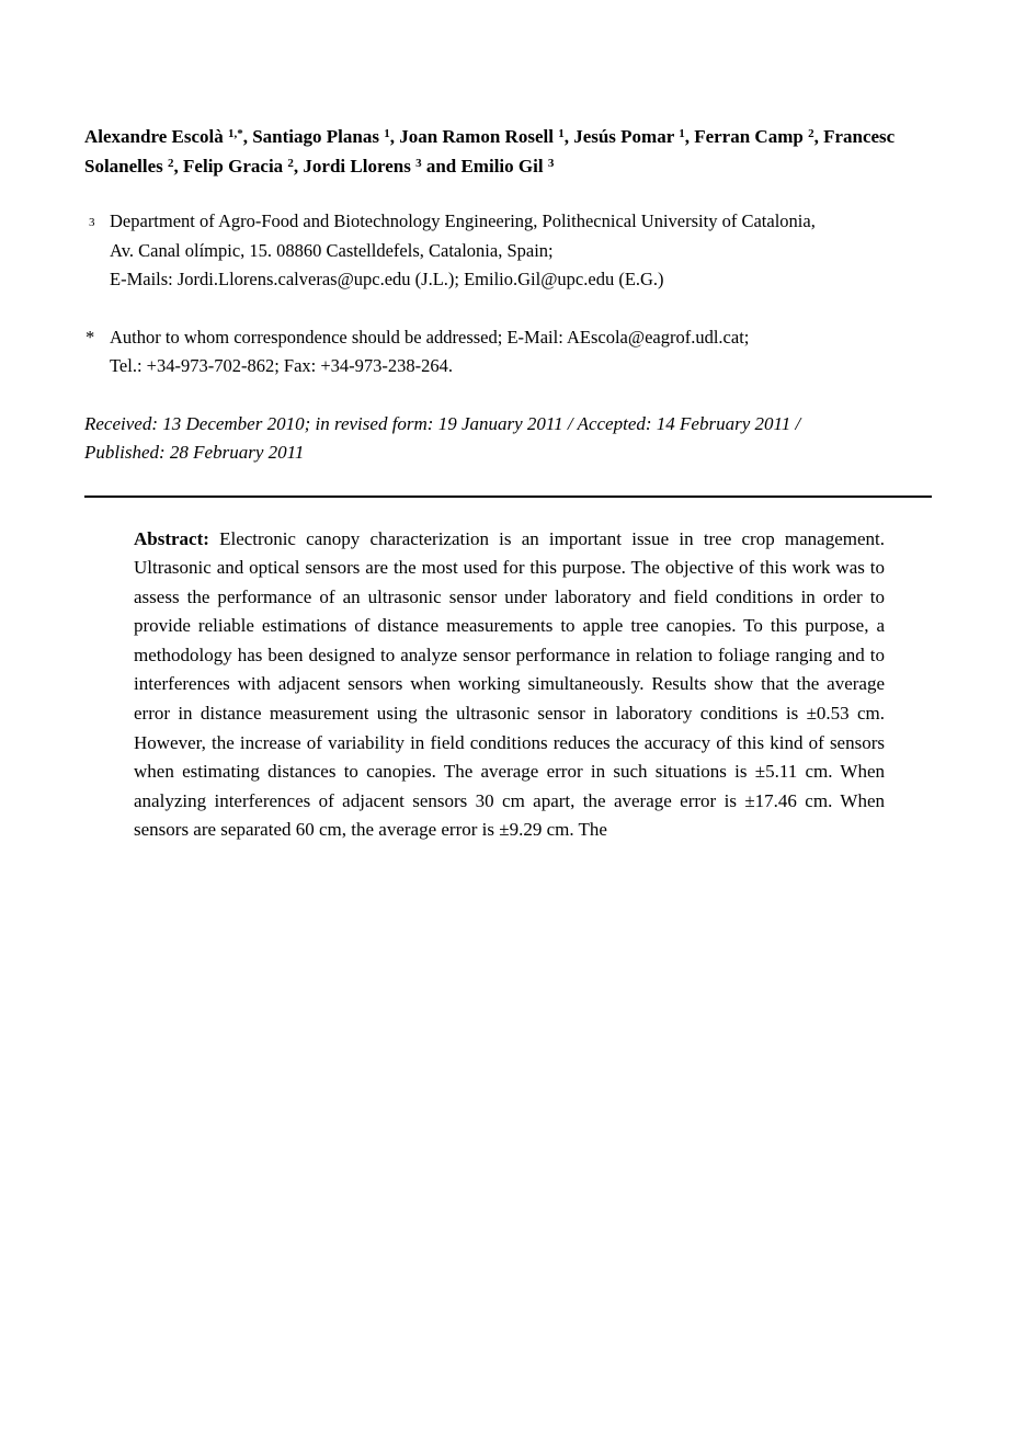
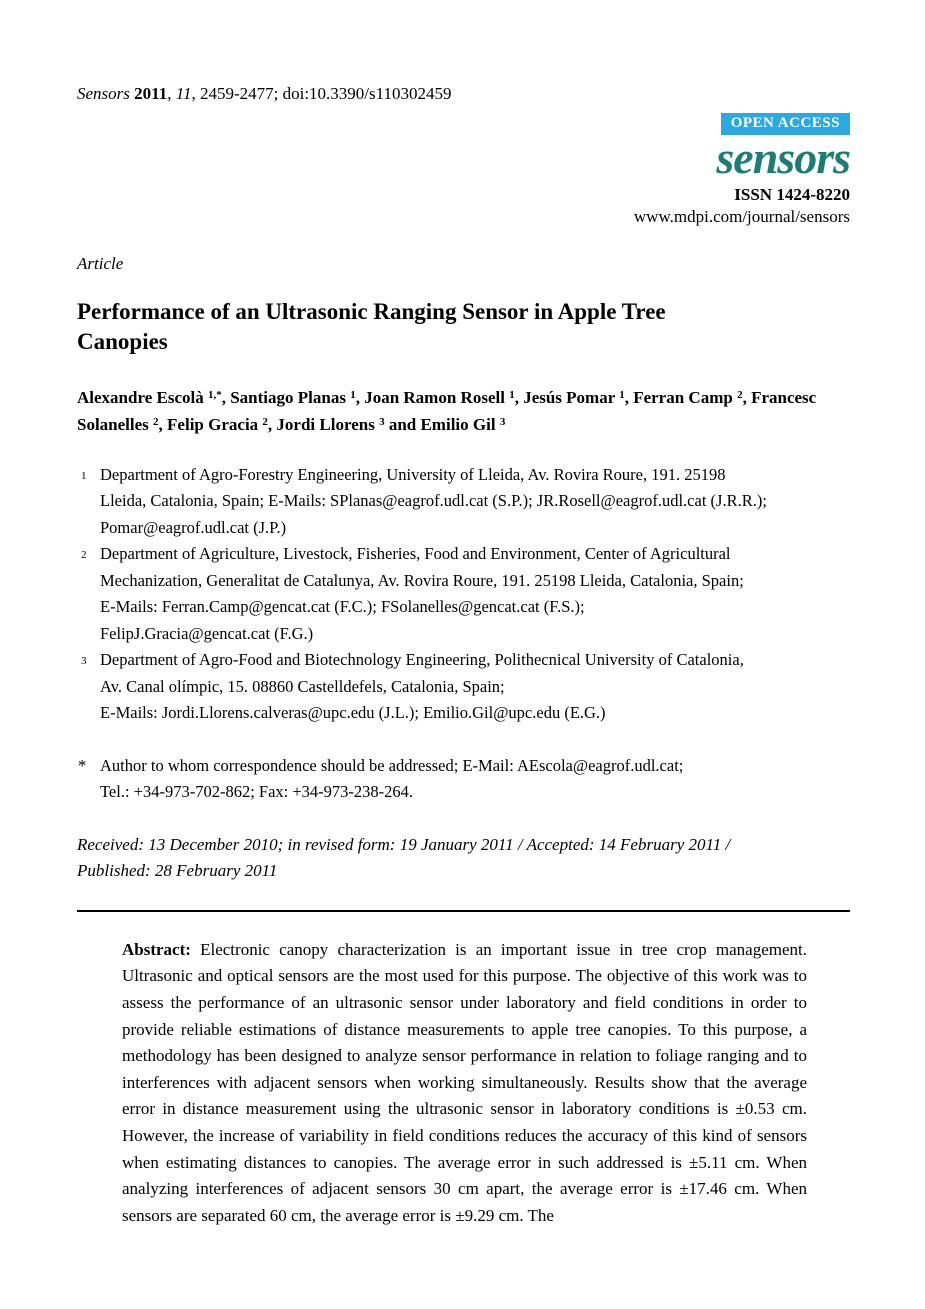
+ Sensors 2011, 11, 2459-2477; doi:10.3390/s110302459
+ OPEN ACCESS
+ sensors
+ ISSN 1424-8220
+ www.mdpi.com/journal/sensors
+ Article
+ Performance of an Ultrasonic Ranging Sensor in Apple Tree
+ Canopies
  Alexandre Escolà 1,*, Santiago Planas 1, Joan Ramon Rosell 1, Jesús Pomar 1, Ferran Camp 2, Francesc Solanelles 2, Felip Gracia 2, Jordi Llorens 3 and Emilio Gil 3
+ 1
+ Department of Agro-Forestry Engineering, University of Lleida, Av. Rovira Roure, 191. 25198
+ Lleida, Catalonia, Spain; E-Mails: SPlanas@eagrof.udl.cat (S.P.); JR.Rosell@eagrof.udl.cat (J.R.R.);
+ Pomar@eagrof.udl.cat (J.P.)
+ 2
+ Department of Agriculture, Livestock, Fisheries, Food and Environment, Center of Agricultural
+ Mechanization, Generalitat de Catalunya, Av. Rovira Roure, 191. 25198 Lleida, Catalonia, Spain;
+ E-Mails: Ferran.Camp@gencat.cat (F.C.); FSolanelles@gencat.cat (F.S.);
+ FelipJ.Gracia@gencat.cat (F.G.)
  3
  Department of Agro-Food and Biotechnology Engineering, Polithecnical University of Catalonia,
  Av. Canal olímpic, 15. 08860 Castelldefels, Catalonia, Spain;
  E-Mails: Jordi.Llorens.calveras@upc.edu (J.L.); Emilio.Gil@upc.edu (E.G.)
  *
  Author to whom correspondence should be addressed; E-Mail: AEscola@eagrof.udl.cat;
  Tel.: +34-973-702-862; Fax: +34-973-238-264.
  Received: 13 December 2010; in revised form: 19 January 2011 / Accepted: 14 February 2011 /
  Published: 28 February 2011
- Abstract: Electronic canopy characterization is an important issue in tree crop management. Ultrasonic and optical sensors are the most used for this purpose. The objective of this work was to assess the performance of an ultrasonic sensor under laboratory and field conditions in order to provide reliable estimations of distance measurements to apple tree canopies. To this purpose, a methodology has been designed to analyze sensor performance in relation to foliage ranging and to interferences with adjacent sensors when working simultaneously. Results show that the average error in distance measurement using the ultrasonic sensor in laboratory conditions is ±0.53 cm. However, the increase of variability in field conditions reduces the accuracy of this kind of sensors when estimating distances to canopies. The average error in such situations is ±5.11 cm. When analyzing interferences of adjacent sensors 30 cm apart, the average error is ±17.46 cm. When sensors are separated 60 cm, the average error is ±9.29 cm. The
+ Abstract: Electronic canopy characterization is an important issue in tree crop management. Ultrasonic and optical sensors are the most used for this purpose. The objective of this work was to assess the performance of an ultrasonic sensor under laboratory and field conditions in order to provide reliable estimations of distance measurements to apple tree canopies. To this purpose, a methodology has been designed to analyze sensor performance in relation to foliage ranging and to interferences with adjacent sensors when working simultaneously. Results show that the average error in distance measurement using the ultrasonic sensor in laboratory conditions is ±0.53 cm. However, the increase of variability in field conditions reduces the accuracy of this kind of sensors when estimating distances to canopies. The average error in such addressed is ±5.11 cm. When analyzing interferences of adjacent sensors 30 cm apart, the average error is ±17.46 cm. When sensors are separated 60 cm, the average error is ±9.29 cm. The
